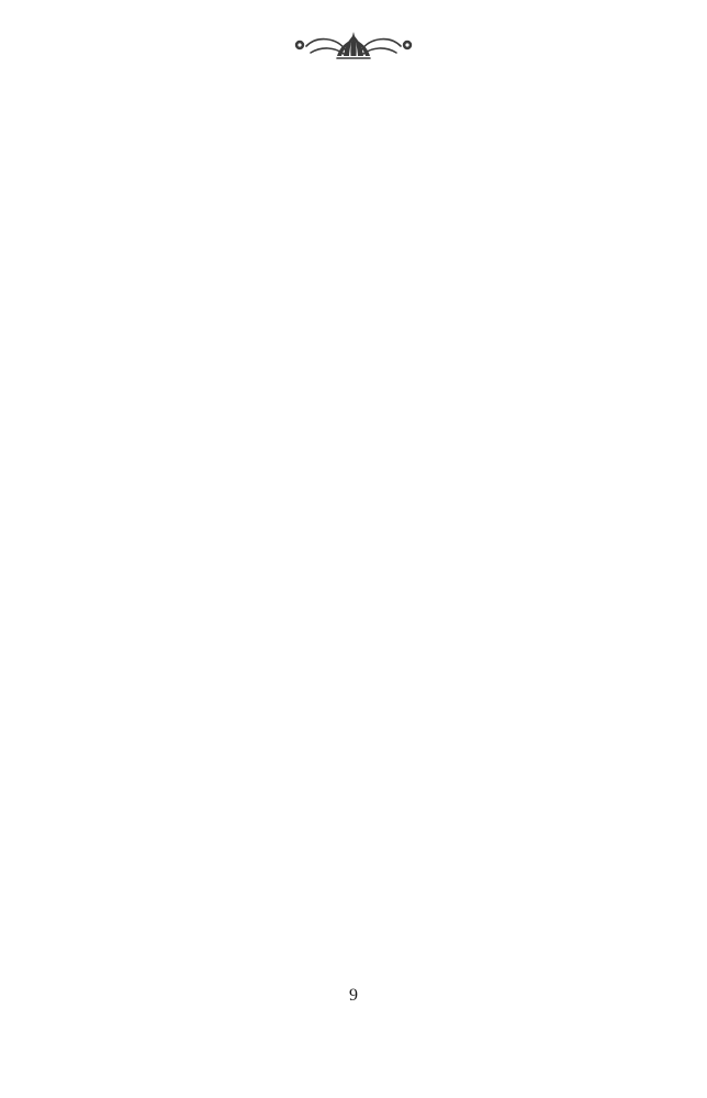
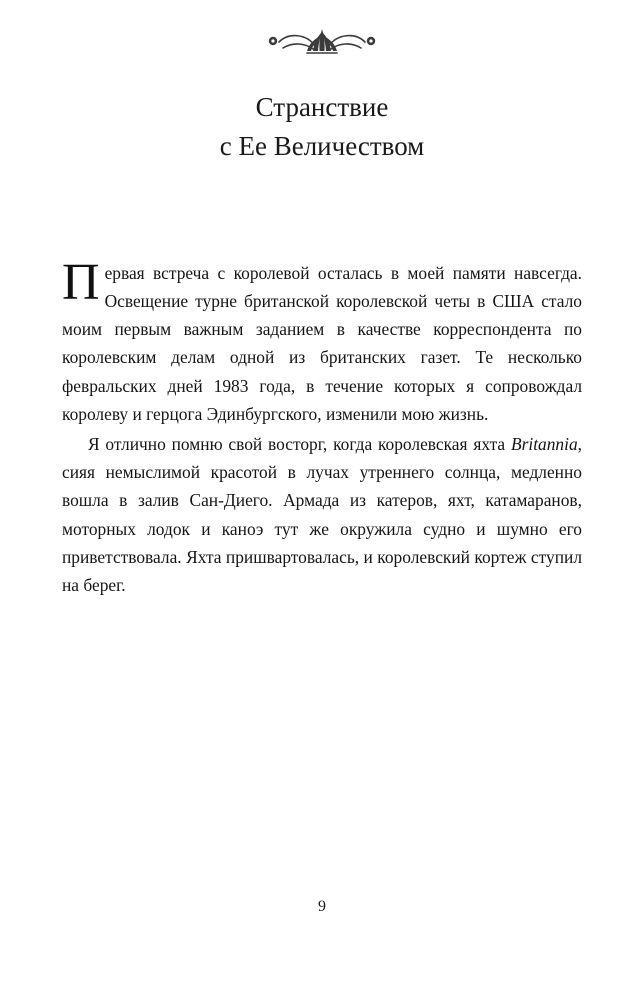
+ Странствие
+ с Ее Величеством
+ П
+ ервая встреча с королевой осталась в моей памяти навсегда. Освещение турне британской королевской четы в США стало моим первым важным заданием в качестве корреспондента по королевским делам одной из британских газет. Те несколько февральских дней 1983 года, в течение которых я сопровождал королеву и герцога Эдинбургского, изменили мою жизнь.
+ Я отлично помню свой восторг, когда королевская яхта Britannia, сияя немыслимой красотой в лучах утреннего солнца, медленно вошла в залив Сан-Диего. Армада из катеров, яхт, катамаранов, моторных лодок и каноэ тут же окружила судно и шумно его приветствовала. Яхта пришвартовалась, и королевский кортеж ступил на берег.
  9
